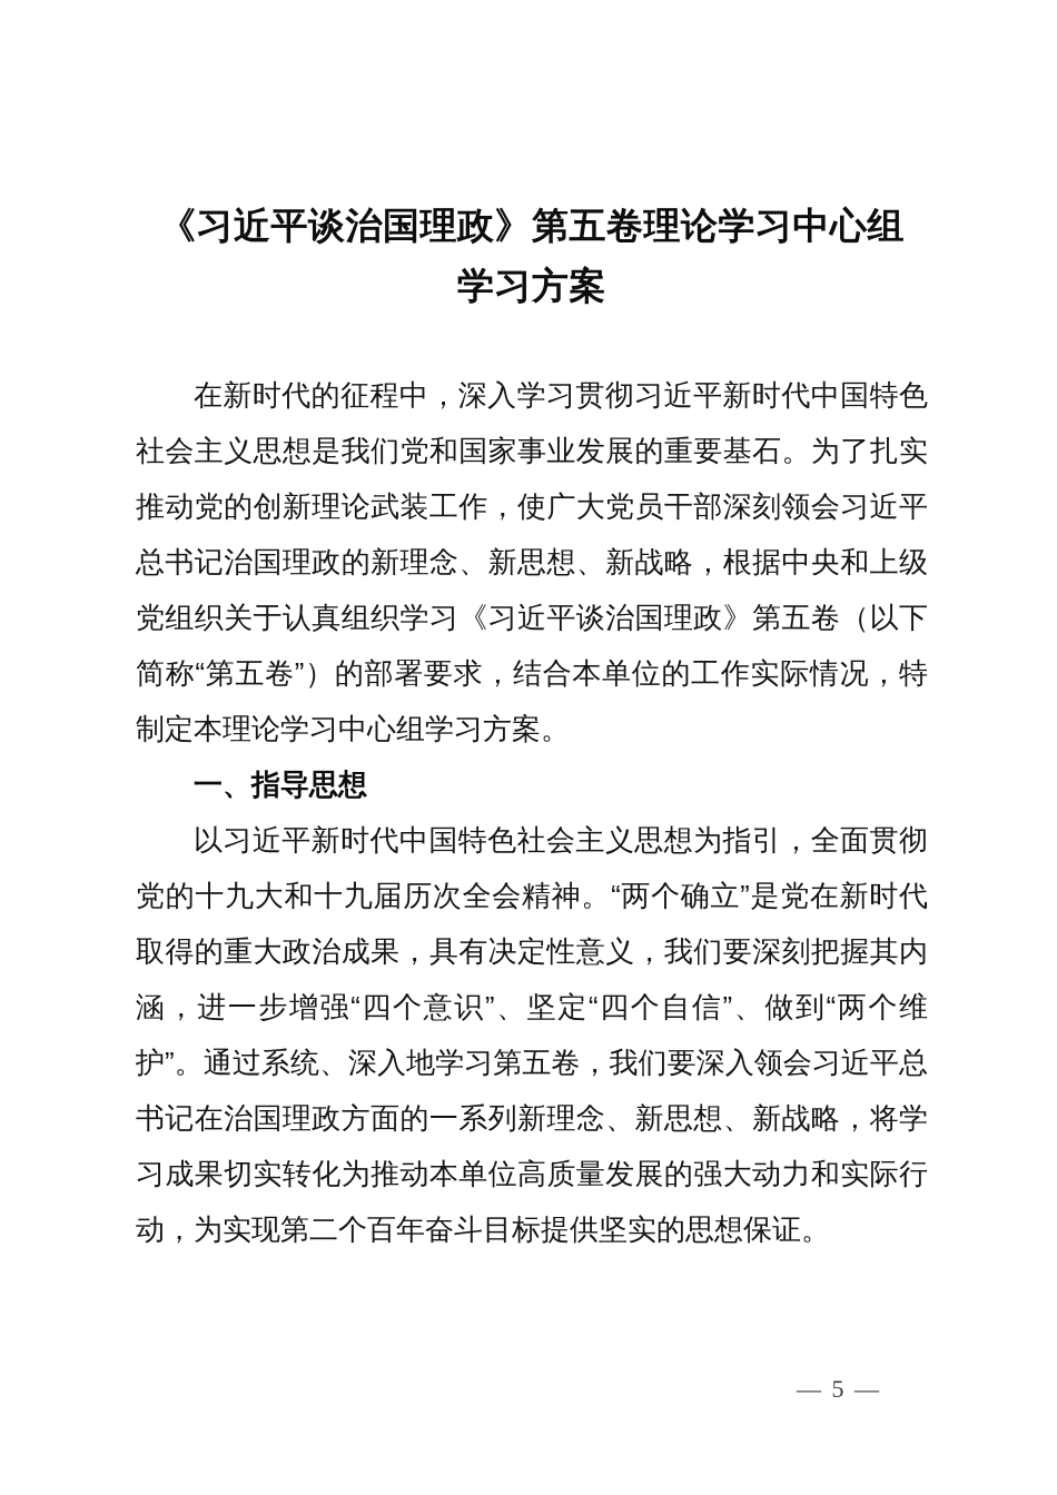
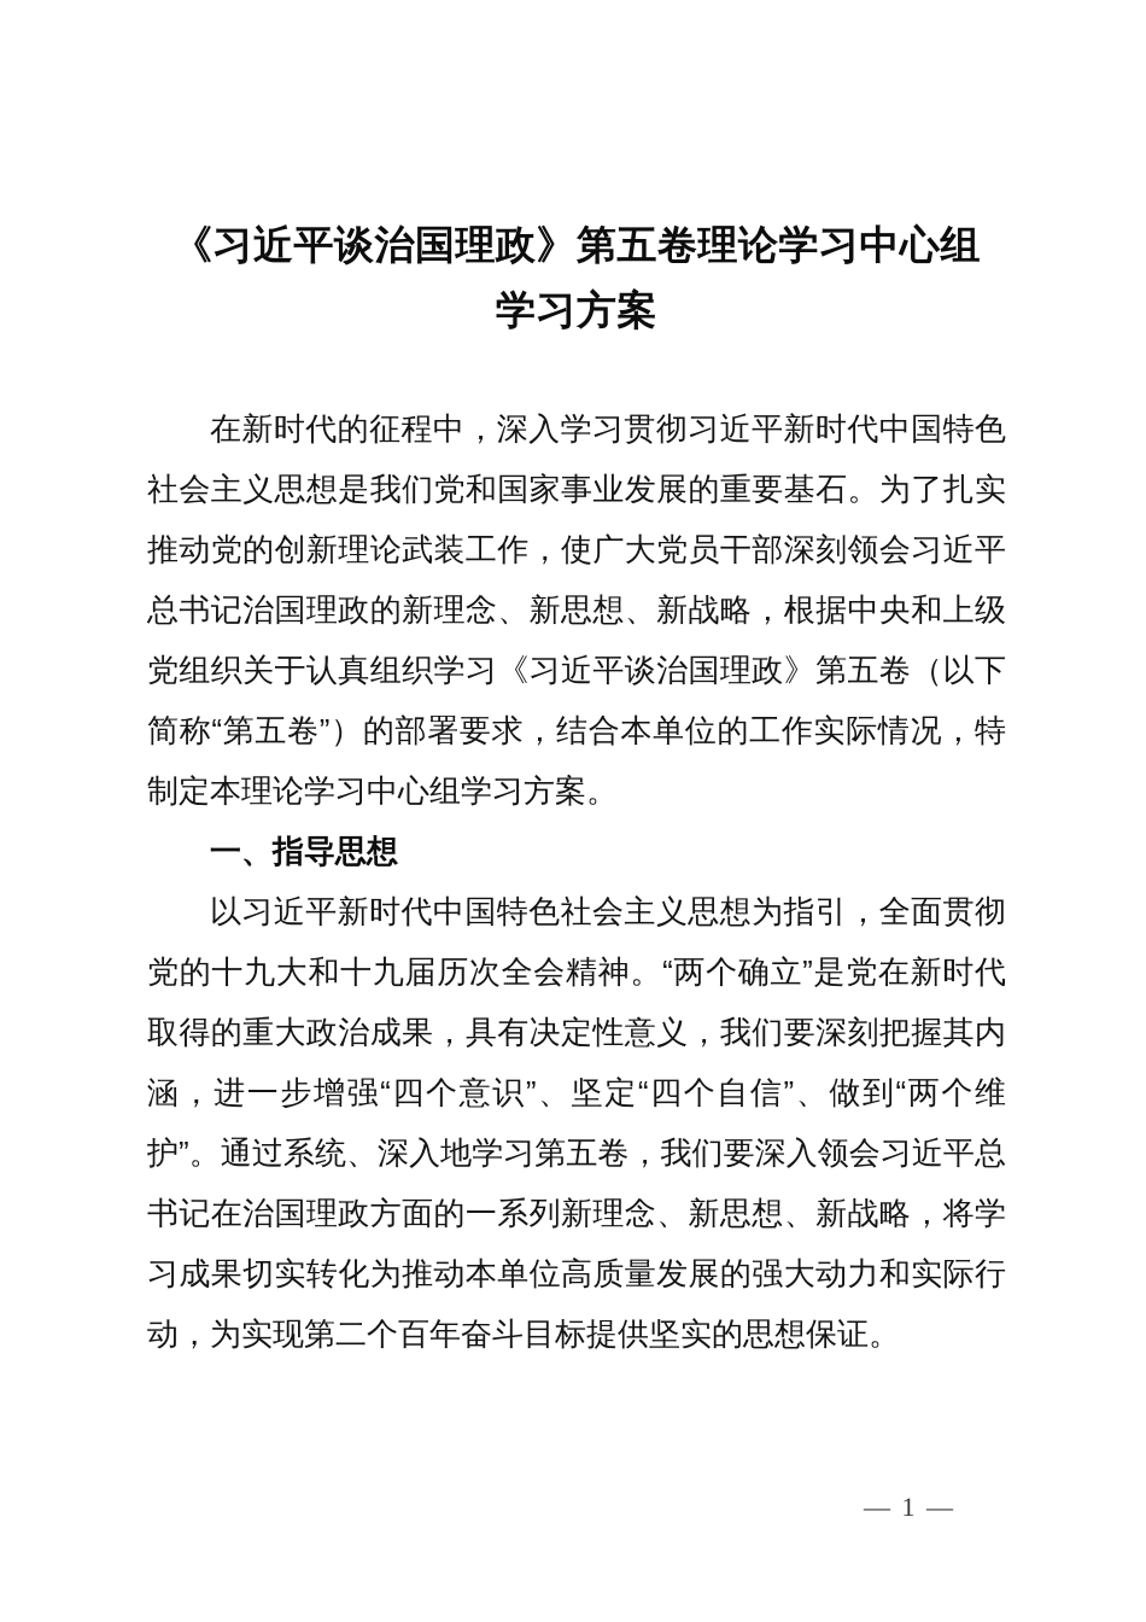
  《习近平谈治国理政》第五卷理论学习中心组
  学习方案
  在新时代的征程中，深入学习贯彻习近平新时代中国特色社会主义思想是我们党和国家事业发展的重要基石。为了扎实推动党的创新理论武装工作，使广大党员干部深刻领会习近平总书记治国理政的新理念、新思想、新战略，根据中央和上级党组织关于认真组织学习《习近平谈治国理政》第五卷（以下简称“第五卷”）的部署要求，结合本单位的工作实际情况，特制定本理论学习中心组学习方案。
  一、指导思想
  以习近平新时代中国特色社会主义思想为指引，全面贯彻党的十九大和十九届历次全会精神。“两个确立”是党在新时代取得的重大政治成果，具有决定性意义，我们要深刻把握其内涵，进一步增强“四个意识”、坚定“四个自信”、做到“两个维护”。通过系统、深入地学习第五卷，我们要深入领会习近平总书记在治国理政方面的一系列新理念、新思想、新战略，将学习成果切实转化为推动本单位高质量发展的强大动力和实际行动，为实现第二个百年奋斗目标提供坚实的思想保证。
- — 5 —
+ — 1 —
